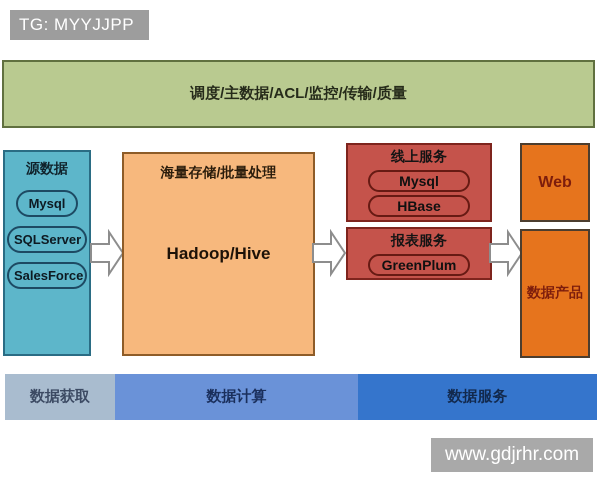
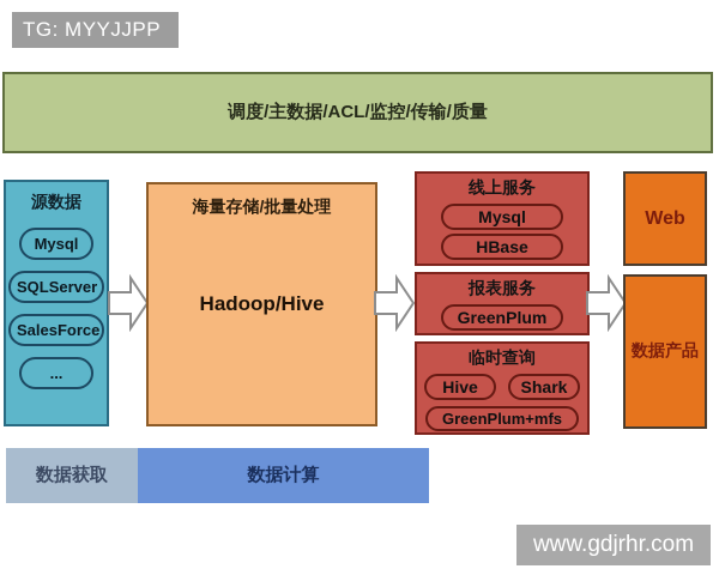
  TG: MYYJJPP
  调度/主数据/ACL/监控/传输/质量
  源数据
  Mysql
  SQLServer
  SalesForce
+ ...
  海量存储/批量处理
  Hadoop/Hive
  线上服务
  Mysql
  HBase
  报表服务
  GreenPlum
+ 临时查询
+ Hive
+ Shark
+ GreenPlum+mfs
  Web
  数据产品
  数据获取
  数据计算
- 数据服务
  www.gdjrhr.com
